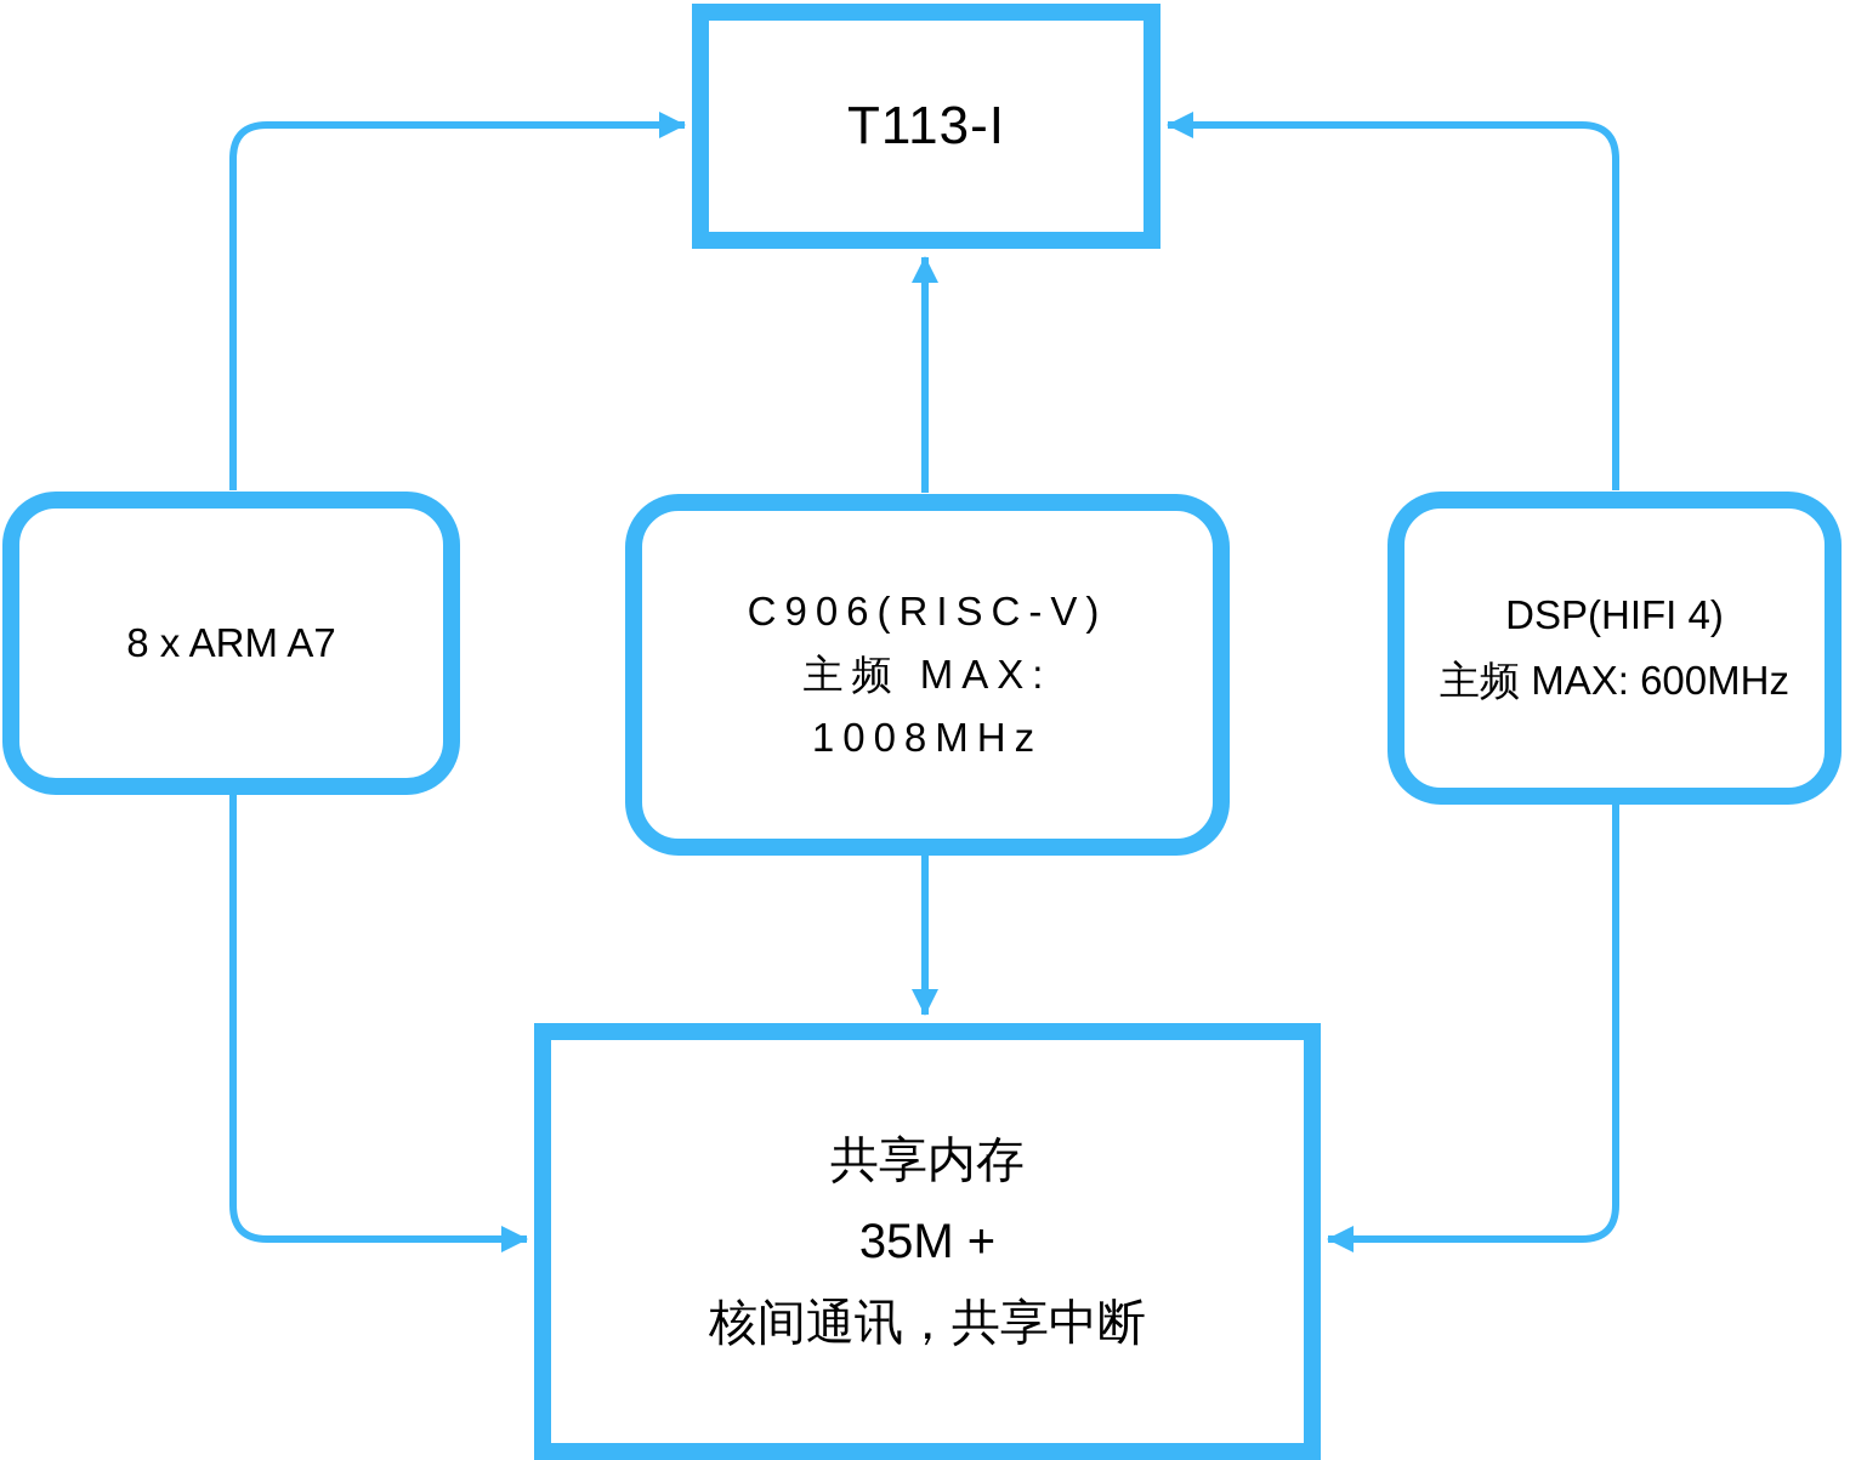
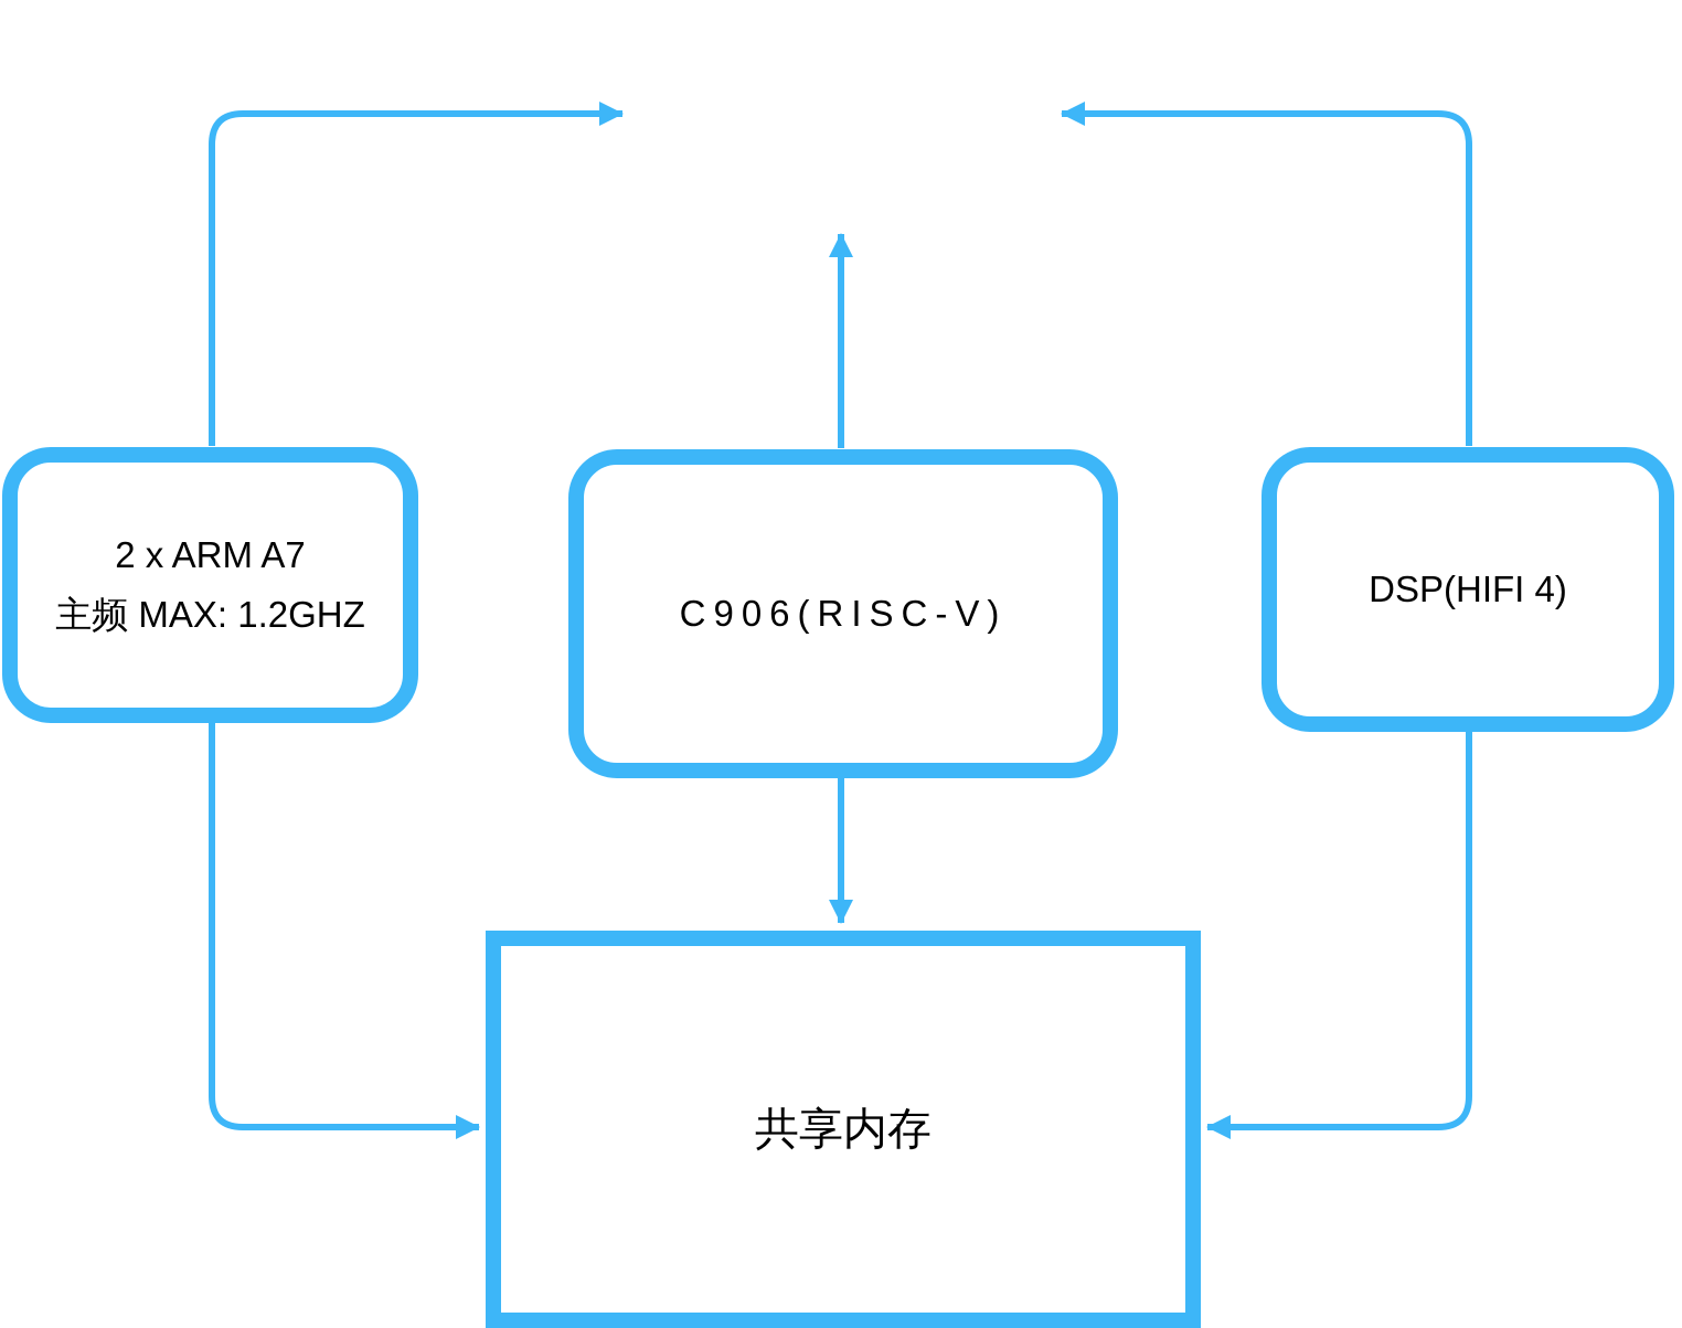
- T113-I
- 8 x ARM A7
+ 2 x ARM A7
+ 主频 MAX: 1.2GHZ
  C906(RISC-V)
- 主频 MAX:
- 1008MHz
  DSP(HIFI 4)
- 主频 MAX: 600MHz
  共享内存
- 35M +
- 核间通讯，共享中断
